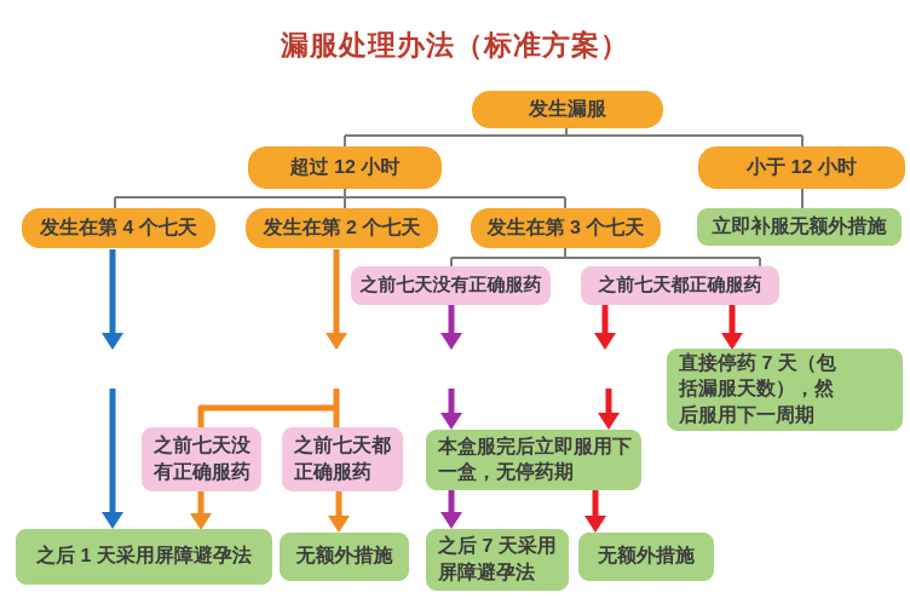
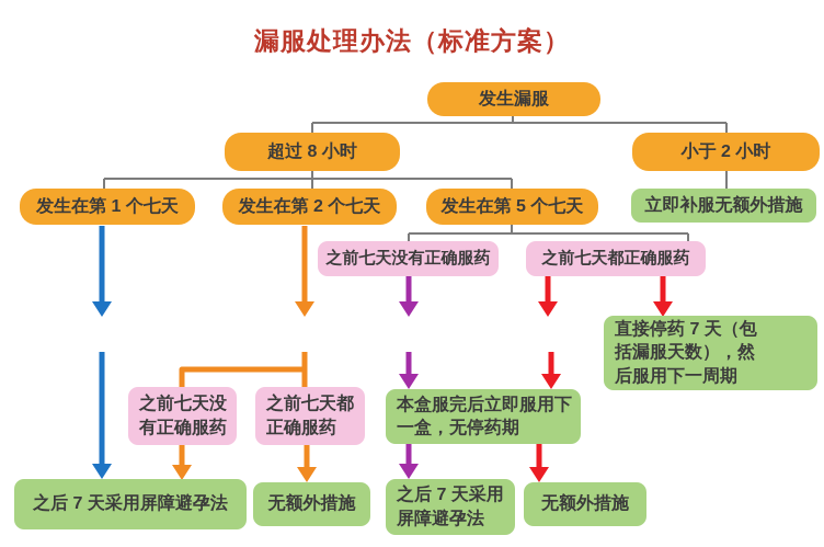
  漏服处理办法（标准方案）
  发生漏服
- 超过 12 小时
+ 超过 8 小时
- 小于 12 小时
+ 小于 2 小时
- 发生在第 4 个七天
+ 发生在第 1 个七天
  发生在第 2 个七天
- 发生在第 3 个七天
+ 发生在第 5 个七天
  立即补服无额外措施
  之前七天没有正确服药
  之前七天都正确服药
  直接停药 7 天（包
  括漏服天数），然
  后服用下一周期
  之前七天没
  有正确服药
  之前七天都
  正确服药
  本盒服完后立即服用下
  一盒，无停药期
- 之后 1 天采用屏障避孕法
+ 之后 7 天采用屏障避孕法
  无额外措施
  之后 7 天采用
  屏障避孕法
  无额外措施
